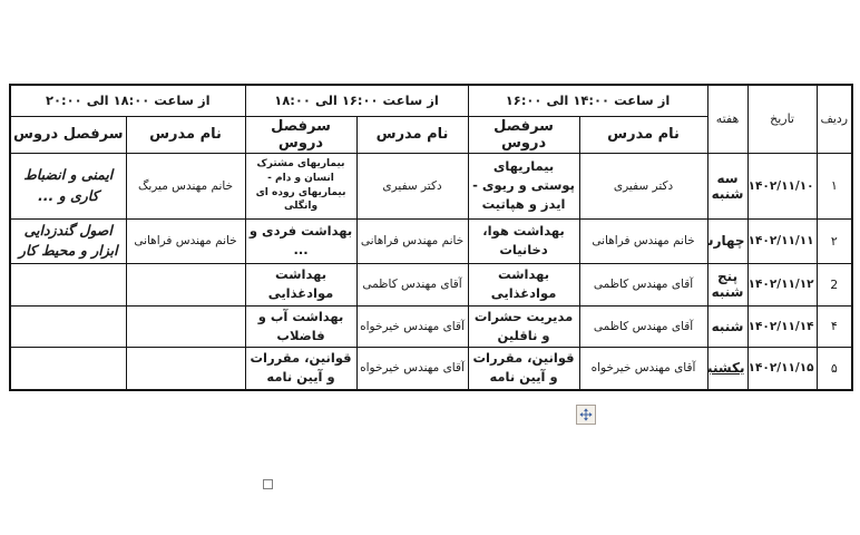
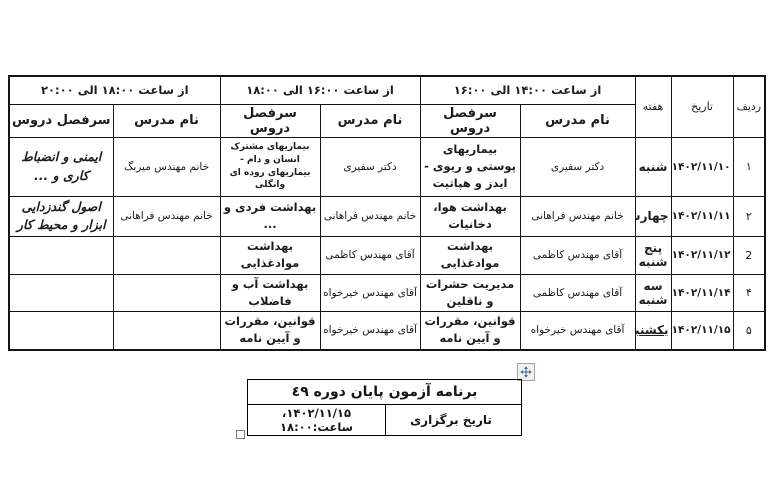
  ردیف	تاریخ	هفته	از ساعت ۱۴:۰۰ الی ۱۶:۰۰	از ساعت ۱۶:۰۰ الی ۱۸:۰۰	از ساعت ۱۸:۰۰ الی ۲۰:۰۰
  نام مدرس	سرفصل دروس	نام مدرس	سرفصل دروس	نام مدرس	سرفصل دروس
- ۱	۱۴۰۲/۱۱/۱۰	سه شنبه	دکتر سفیری	بیماریهای پوستی و ریوی - ایدز و هپاتیت	دکتر سفیری	بیماریهای مشترک انسان و دام - بیماریهای روده ای وانگلی	خانم مهندس میربگ	ایمنی و انضباط کاری و ...
+ ۱	۱۴۰۲/۱۱/۱۰	شنبه	دکتر سفیری	بیماریهای پوستی و ریوی - ایدز و هپاتیت	دکتر سفیری	بیماریهای مشترک انسان و دام - بیماریهای روده ای وانگلی	خانم مهندس میربگ	ایمنی و انضباط کاری و ...
  ۲	۱۴۰۲/۱۱/۱۱	چهارش	خانم مهندس فراهانی	بهداشت هوا، دخانیات	خانم مهندس فراهانی	بهداشت فردی و ...	خانم مهندس فراهانی	اصول گندزدایی ابزار و محیط کار
  2	۱۴۰۲/۱۱/۱۲	پنج شنبه	آقای مهندس کاظمی	بهداشت موادغذایی	آقای مهندس کاظمی	بهداشت موادغذایی
- ۴	۱۴۰۲/۱۱/۱۴	شنبه	آقای مهندس کاظمی	مدیریت حشرات و ناقلین	آقای مهندس خیرخواه	بهداشت آب و فاضلاب
+ ۴	۱۴۰۲/۱۱/۱۴	سه شنبه	آقای مهندس کاظمی	مدیریت حشرات و ناقلین	آقای مهندس خیرخواه	بهداشت آب و فاضلاب
  ۵	۱۴۰۲/۱۱/۱۵	یکشنب	آقای مهندس خیرخواه	قوانین، مقررات و آیین نامه	آقای مهندس خیرخواه	قوانین، مقررات و آیین نامه
+ برنامه آزمون پایان دوره ٤٩
+ تاریخ برگزاری	۱۴۰۲/۱۱/۱۵، ساعت:۱۸:۰۰
